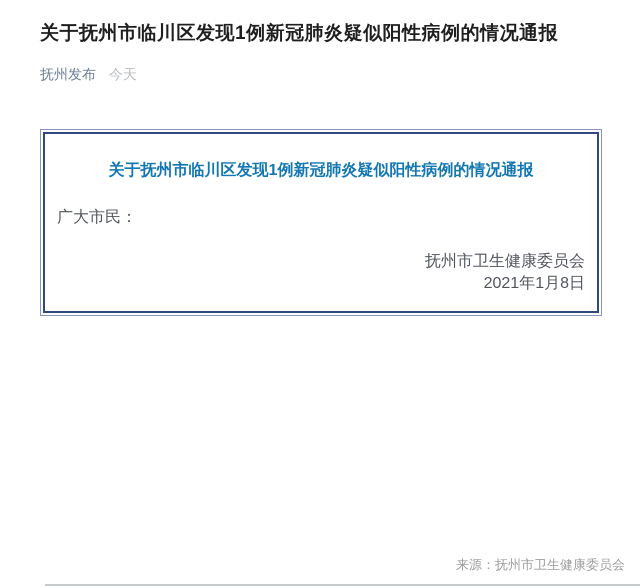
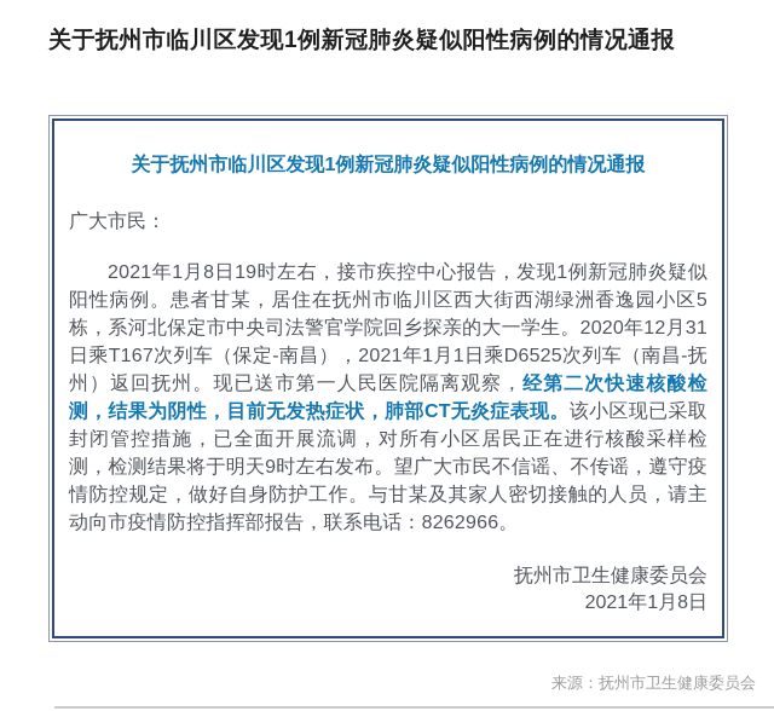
  关于抚州市临川区发现1例新冠肺炎疑似阳性病例的情况通报
- 抚州发布 今天
  关于抚州市临川区发现1例新冠肺炎疑似阳性病例的情况通报
  广大市民：
+ 2021年1月8日19时左右，接市疾控中心报告，发现1例新冠肺炎疑似阳性病例。患者甘某，居住在抚州市临川区西大街西湖绿洲香逸园小区5栋，系河北保定市中央司法警官学院回乡探亲的大一学生。2020年12月31日乘T167次列车（保定-南昌），2021年1月1日乘D6525次列车（南昌-抚州）返回抚州。现已送市第一人民医院隔离观察，经第二次快速核酸检测，结果为阴性，目前无发热症状，肺部CT无炎症表现。该小区现已采取封闭管控措施，已全面开展流调，对所有小区居民正在进行核酸采样检测，检测结果将于明天9时左右发布。望广大市民不信谣、不传谣，遵守疫情防控规定，做好自身防护工作。与甘某及其家人密切接触的人员，请主动向市疫情防控指挥部报告，联系电话：8262966。
  抚州市卫生健康委员会
  2021年1月8日
  来源：抚州市卫生健康委员会
